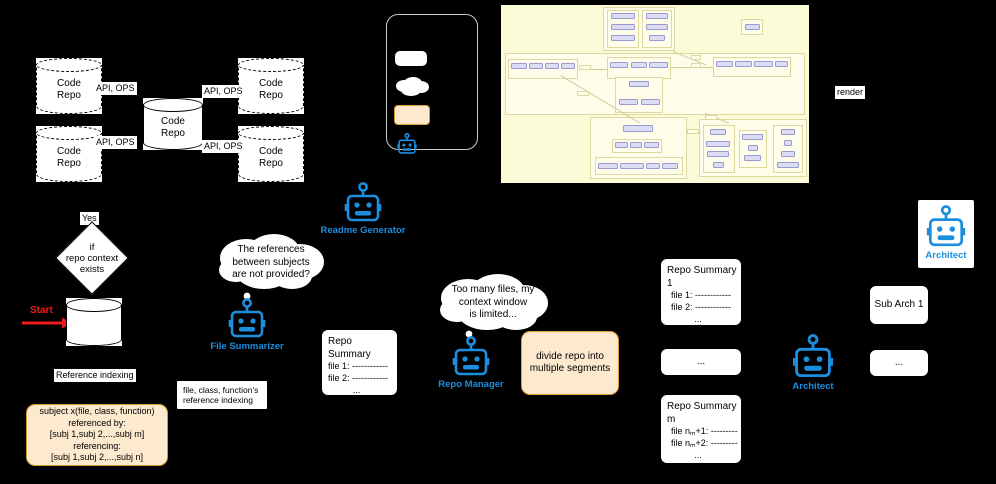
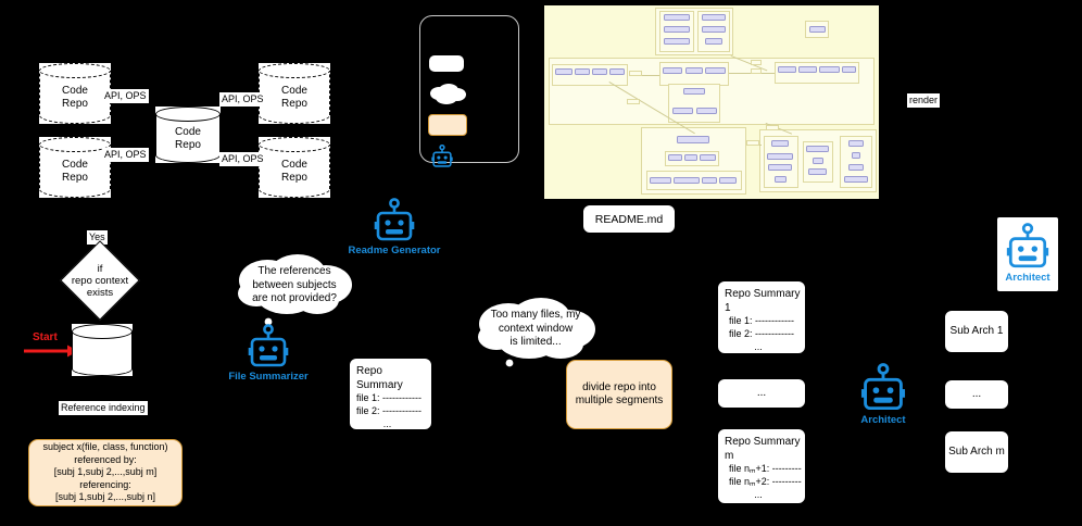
  Code
  Repo
  Code
  Repo
  Code
  Repo
  Code
  Repo
  Code
  Repo
  API, OPS
  API, OPS
  API, OPS
  API, OPS
  Yes
  if
  repo context
  exists
  Start
  Reference indexing
- file, class, function's
- reference indexing
  subject x(file, class, function)
  referenced by:
  [subj 1,subj 2,...,subj m]
  referencing:
  [subj 1,subj 2,...,subj n]
  The references
  between subjects
  are not provided?
  File Summarizer
  Repo Summary
  file 1: ------------
  file 2: ------------
  ...
  Readme Generator
  Too many files, my
  context window
  is limited...
- Repo Manager
  divide repo into
  multiple segments
  Repo Summary 1
  file 1: ------------
  file 2: ------------
  ...
  ...
  Repo Summary m
  file nₘ+1: ---------
  file nₘ+2: ---------
  ...
  file nₘ: ------------
  Architect
  Sub Arch 1
  ...
+ Sub Arch m
  Architect
  render
+ README.md
